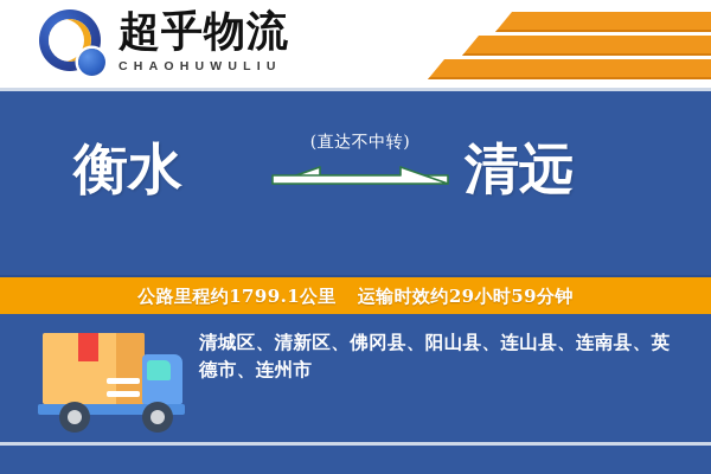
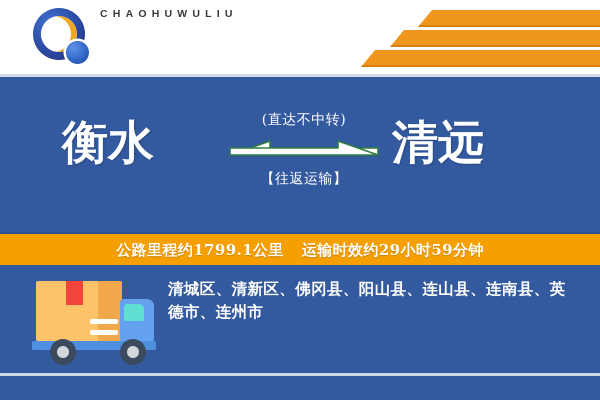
- 超乎物流
  CHAOHUWULIU
  衡水
  (直达不中转)
+ 【往返运输】
  清远
  公路里程约1799.1公里
  运输时效约29小时59分钟
  清城区、清新区、佛冈县、阳山县、连山县、连南县、英德市、连州市
